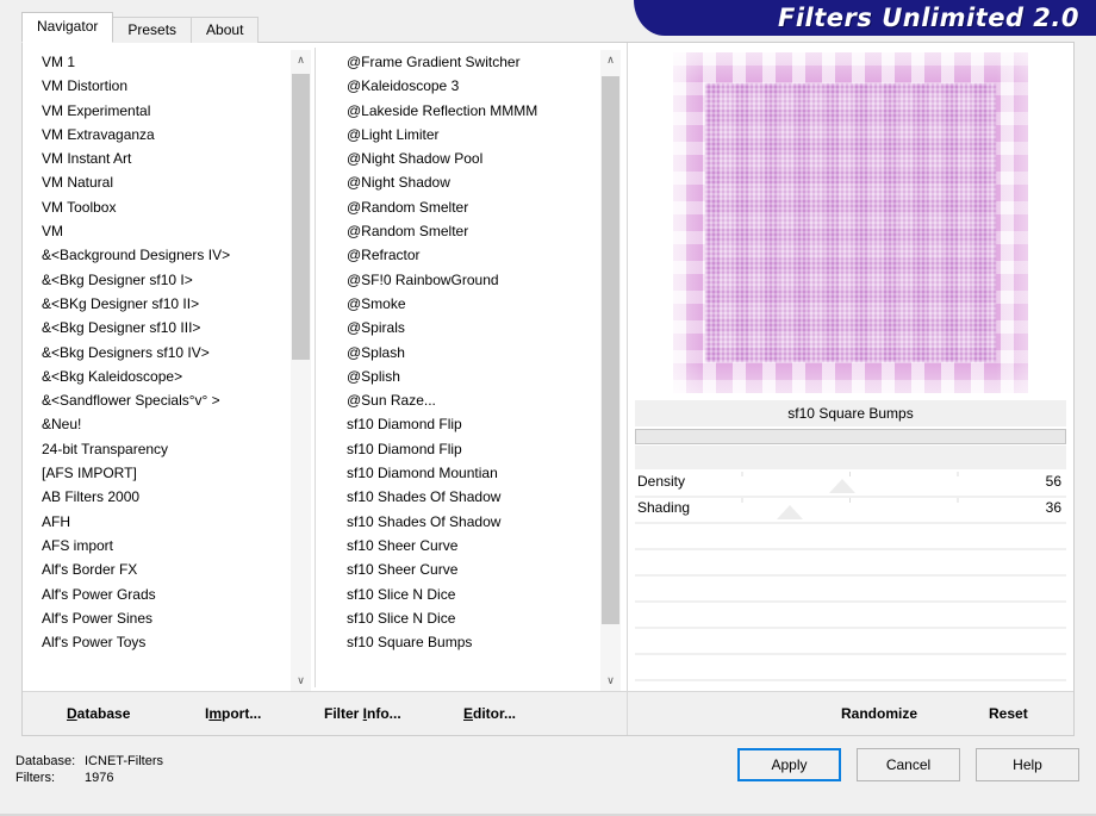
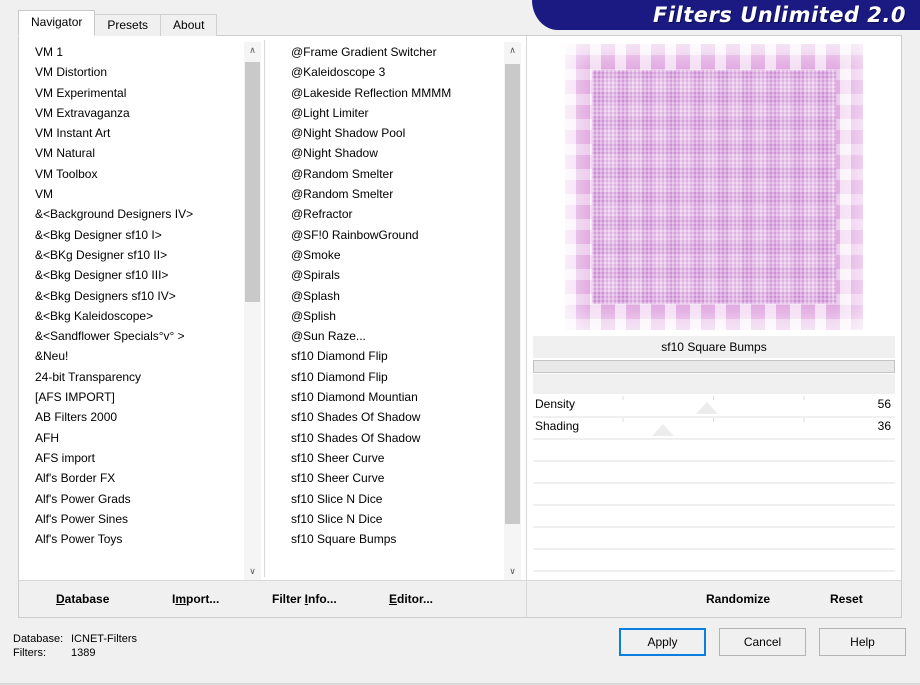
  Filters Unlimited 2.0
  Navigator
  Presets
  About
  VM 1
  VM Distortion
  VM Experimental
  VM Extravaganza
  VM Instant Art
  VM Natural
  VM Toolbox
  VM
  &<Background Designers IV>
  &<Bkg Designer sf10 I>
  &<BKg Designer sf10 II>
  &<Bkg Designer sf10 III>
  &<Bkg Designers sf10 IV>
  &<Bkg Kaleidoscope>
  &<Sandflower Specials°v° >
  &Neu!
  24-bit Transparency
  [AFS IMPORT]
  AB Filters 2000
  AFH
  AFS import
  Alf's Border FX
  Alf's Power Grads
  Alf's Power Sines
  Alf's Power Toys
  ∧
  ∨
  @Frame Gradient Switcher
  @Kaleidoscope 3
  @Lakeside Reflection MMMM
  @Light Limiter
  @Night Shadow Pool
  @Night Shadow
  @Random Smelter
  @Random Smelter
  @Refractor
  @SF!0 RainbowGround
  @Smoke
  @Spirals
  @Splash
  @Splish
  @Sun Raze...
  sf10 Diamond Flip
  sf10 Diamond Flip
  sf10 Diamond Mountian
  sf10 Shades Of Shadow
  sf10 Shades Of Shadow
  sf10 Sheer Curve
  sf10 Sheer Curve
  sf10 Slice N Dice
  sf10 Slice N Dice
  sf10 Square Bumps
  ∧
  ∨
  sf10 Square Bumps
  Density
  56
  Shading
  36
  Database
  Import...
  Filter Info...
  Editor...
  Randomize
  Reset
  Database:
  ICNET-Filters
  Filters:
- 1976
+ 1389
  Apply
  Cancel
  Help
